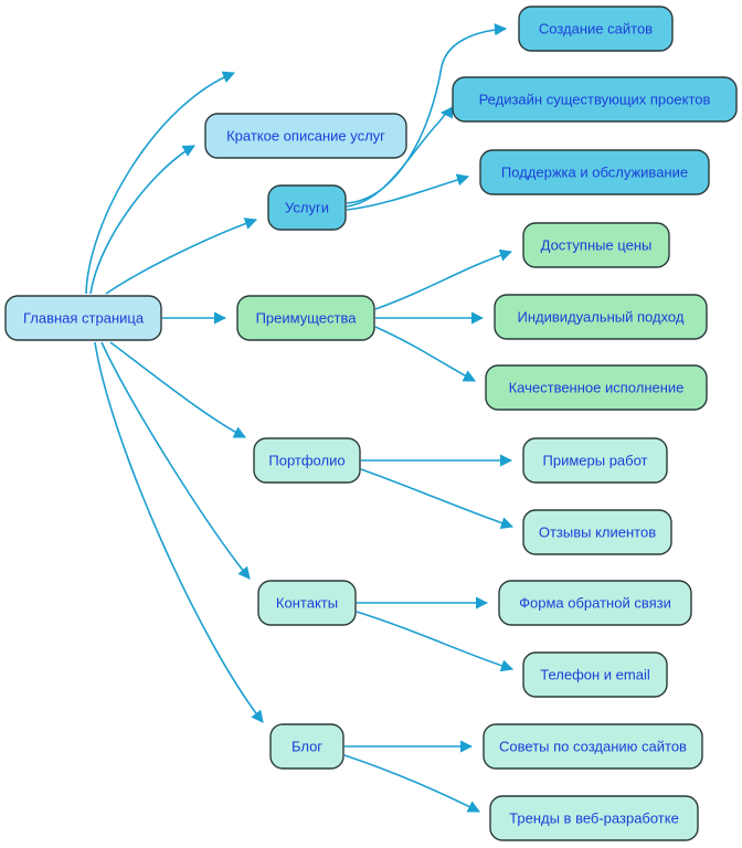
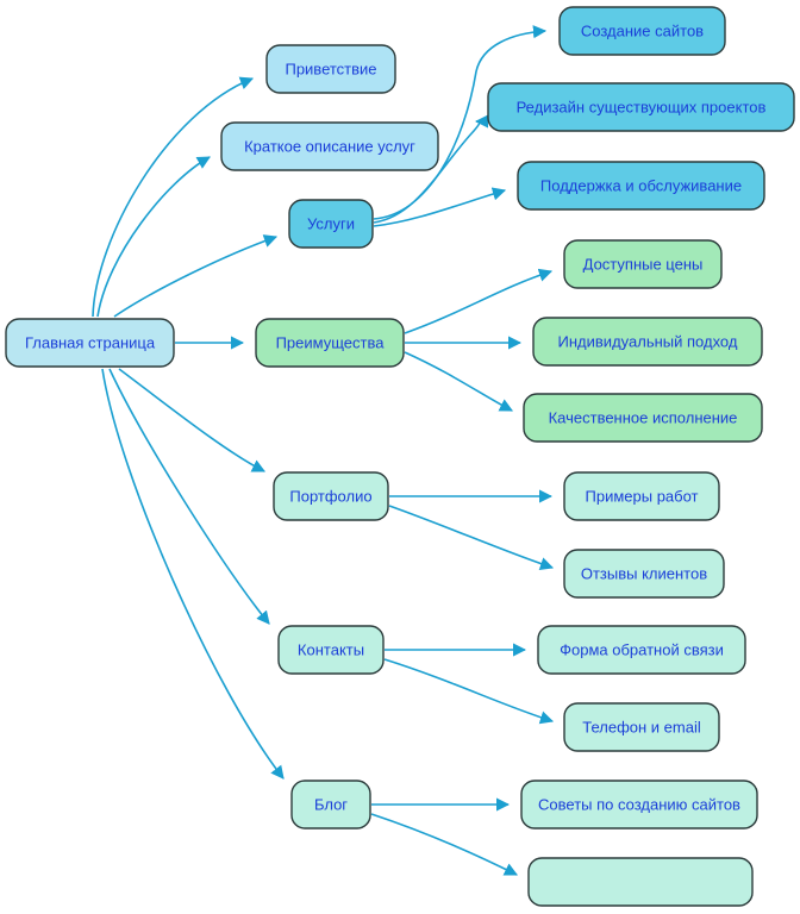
  Главная страница
+ Приветствие
  Краткое описание услуг
  Услуги
  Создание сайтов
  Редизайн существующих проектов
  Поддержка и обслуживание
  Преимущества
  Доступные цены
  Индивидуальный подход
  Качественное исполнение
  Портфолио
  Примеры работ
  Отзывы клиентов
  Контакты
  Форма обратной связи
  Телефон и email
  Блог
  Советы по созданию сайтов
- Тренды в веб-разработке
